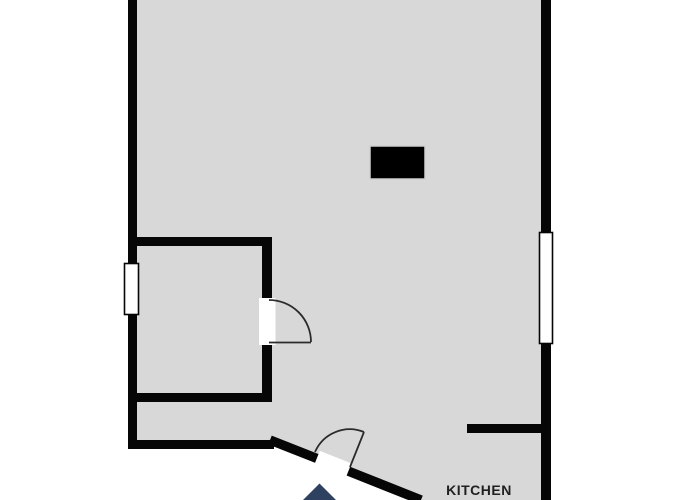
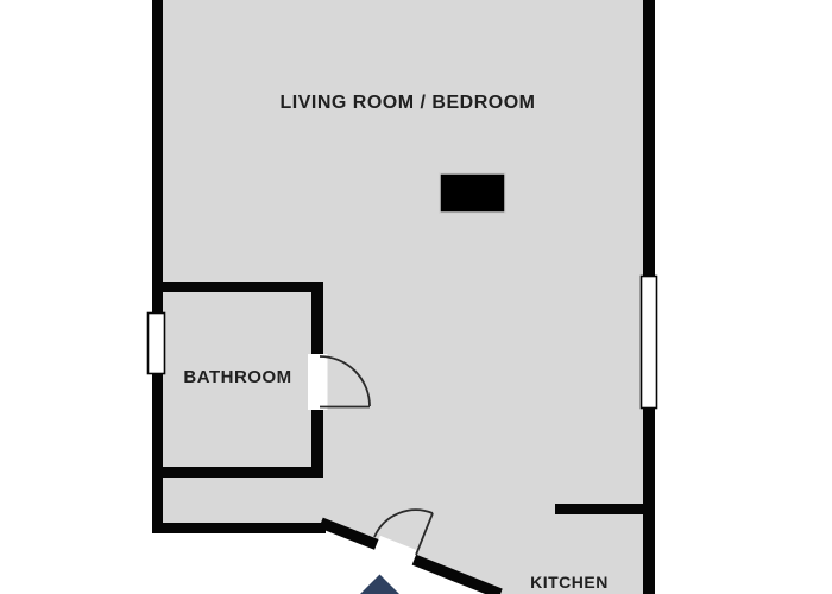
+ LIVING ROOM / BEDROOM
+ BATHROOM
  KITCHEN
